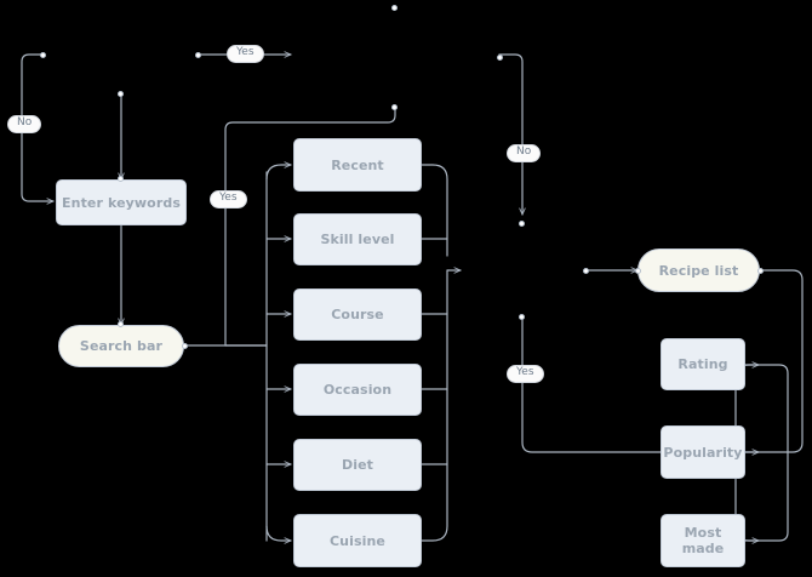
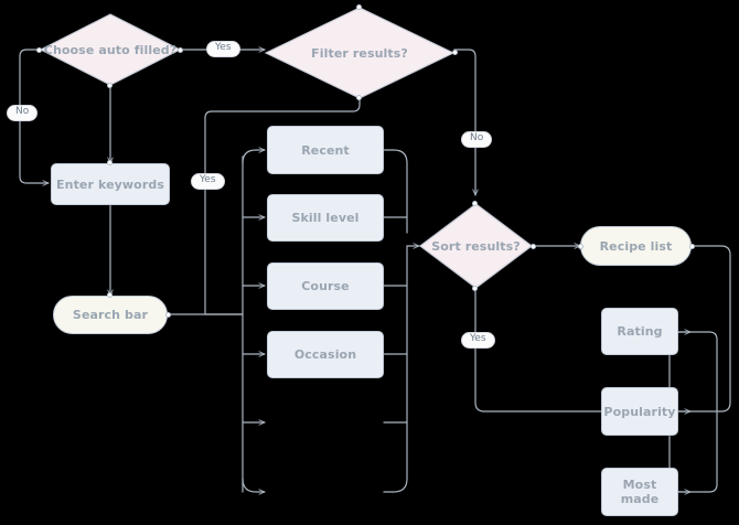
+ Choose auto filled?
+ Filter results?
+ Sort results?
  Enter keywords
  Search bar
  Recent
  Skill level
  Course
  Occasion
- Diet
- Cuisine
  Recipe list
  Rating
  Popularity
  Most made
  Yes
  No
  Yes
  No
  Yes
